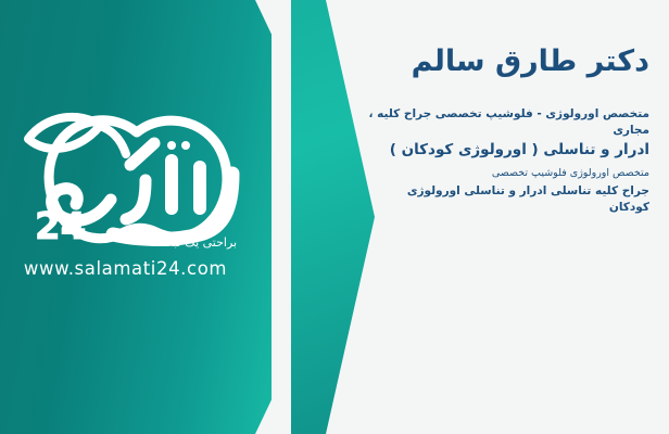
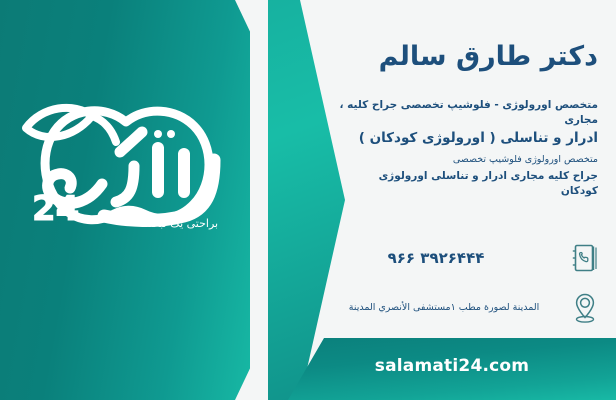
  24
  براحتی یک لبخند
- www.salamati24.com
  دکتر طارق سالم
  متخصص اورولوژی - فلوشیپ تخصصی جراح کلیه ، مجاری
  ادرار و تناسلی ( اورولوژی کودکان )
  متخصص اورولوژی فلوشیپ تخصصی
- جراح کلیه تناسلی ادرار و تناسلی اورولوژی
+ جراح کلیه مجاری ادرار و تناسلی اورولوژی
  کودکان
+ ۳۹۲۶۴۴۴ ۹۶۶
+ المدينة لصورة مطب ١مستشفى الأنصري المدينة
+ salamati24.com
